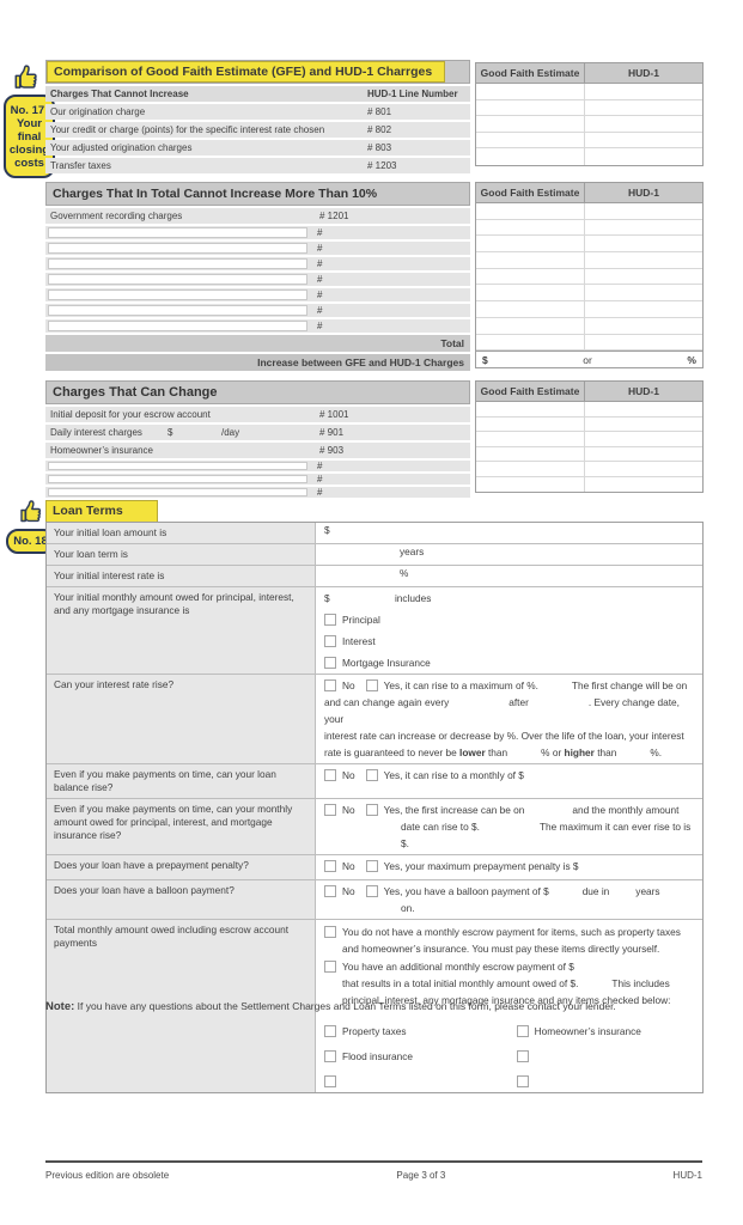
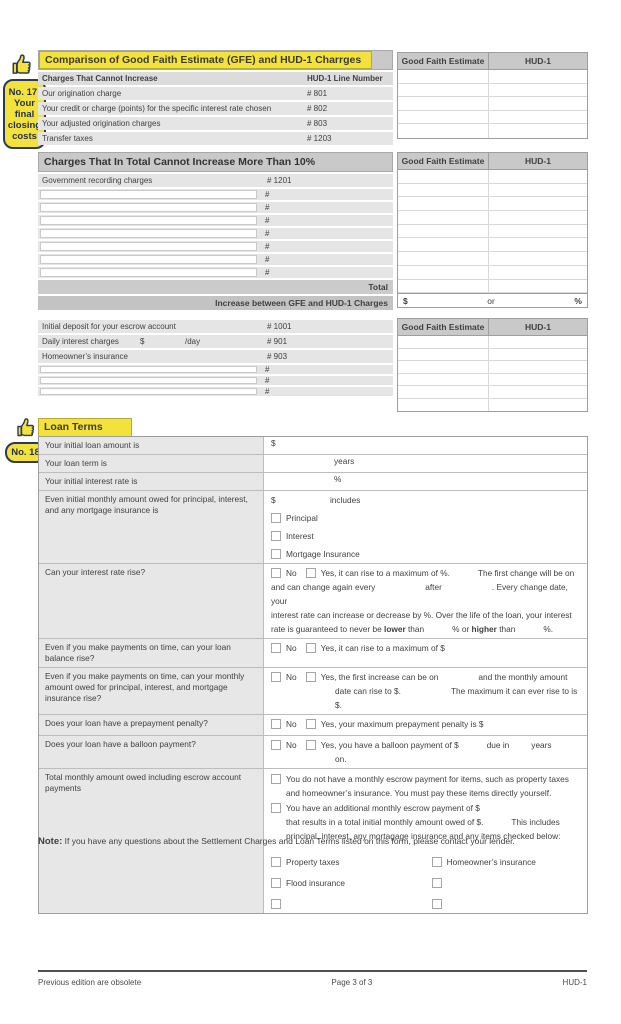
  No. 17
  Your
  final
  closin
  costs
  No. 18
  Comparison of Good Faith Estimate (GFE) and HUD-1 Charrges
  Charges That Cannot Increase
  HUD-1 Line Number
  Our origination charge
  # 801
  Your credit or charge (points) for the specific interest rate chosen
  # 802
  Your adjusted origination charges
  # 803
  Transfer taxes
  # 1203
  Good Faith Estimate
  HUD-1
  Charges That In Total Cannot Increase More Than 10%
  Government recording charges
  # 1201
  #
  #
  #
  #
  #
  #
  #
  Total
  Increase between GFE and HUD-1 Charges
  Good Faith Estimate
  HUD-1
  $
  or
  %
- Charges That Can Change
  Initial deposit for your escrow account
  # 1001
  Daily interest charges
  $
  /day
  # 901
  Homeowner’s insurance
  # 903
  #
  #
  #
  Good Faith Estimate
  HUD-1
  Loan Terms
  Your initial loan amount is
  $
  Your loan term is
  years
  Your initial interest rate is
  %
- Your initial monthly amount owed for principal, interest, and any mortgage insurance is
+ Even initial monthly amount owed for principal, interest, and any mortgage insurance is
  $ includes
  Principal
  Interest
  Mortgage Insurance
  Can your interest rate rise?
  No Yes, it can rise to a maximum of %. The first change will be on
  and can change again every after . Every change date, your
  interest rate can increase or decrease by %. Over the life of the loan, your interest
  rate is guaranteed to never be lower than % or higher than %.
  Even if you make payments on time, can your loan balance rise?
- No Yes, it can rise to a monthly of $
+ No Yes, it can rise to a maximum of $
  Even if you make payments on time, can your monthly amount owed for principal, interest, and mortgage insurance rise?
  No Yes, the first increase can be on and the monthly amount
  date can rise to $. The maximum it can ever rise to is $.
  Does your loan have a prepayment penalty?
  No Yes, your maximum prepayment penalty is $
  Does your loan have a balloon payment?
  No Yes, you have a balloon payment of $ due in years
  on.
  Total monthly amount owed including escrow account payments
  You do not have a monthly escrow payment for items, such as property taxes and homeowner’s insurance. You must pay these items directly yourself.
  You have an additional monthly escrow payment of $
  that results in a total initial monthly amount owed of $. This includes
  principal, interest, any mortagage insurance and any items checked below:
  Property taxes
  Flood insurance
  Homeowner’s insurance
  Note: If you have any questions about the Settlement Charges and Loan Terms listed on this form, please contact your lender.
  Previous edition are obsolete
  Page 3 of 3
  HUD-1
